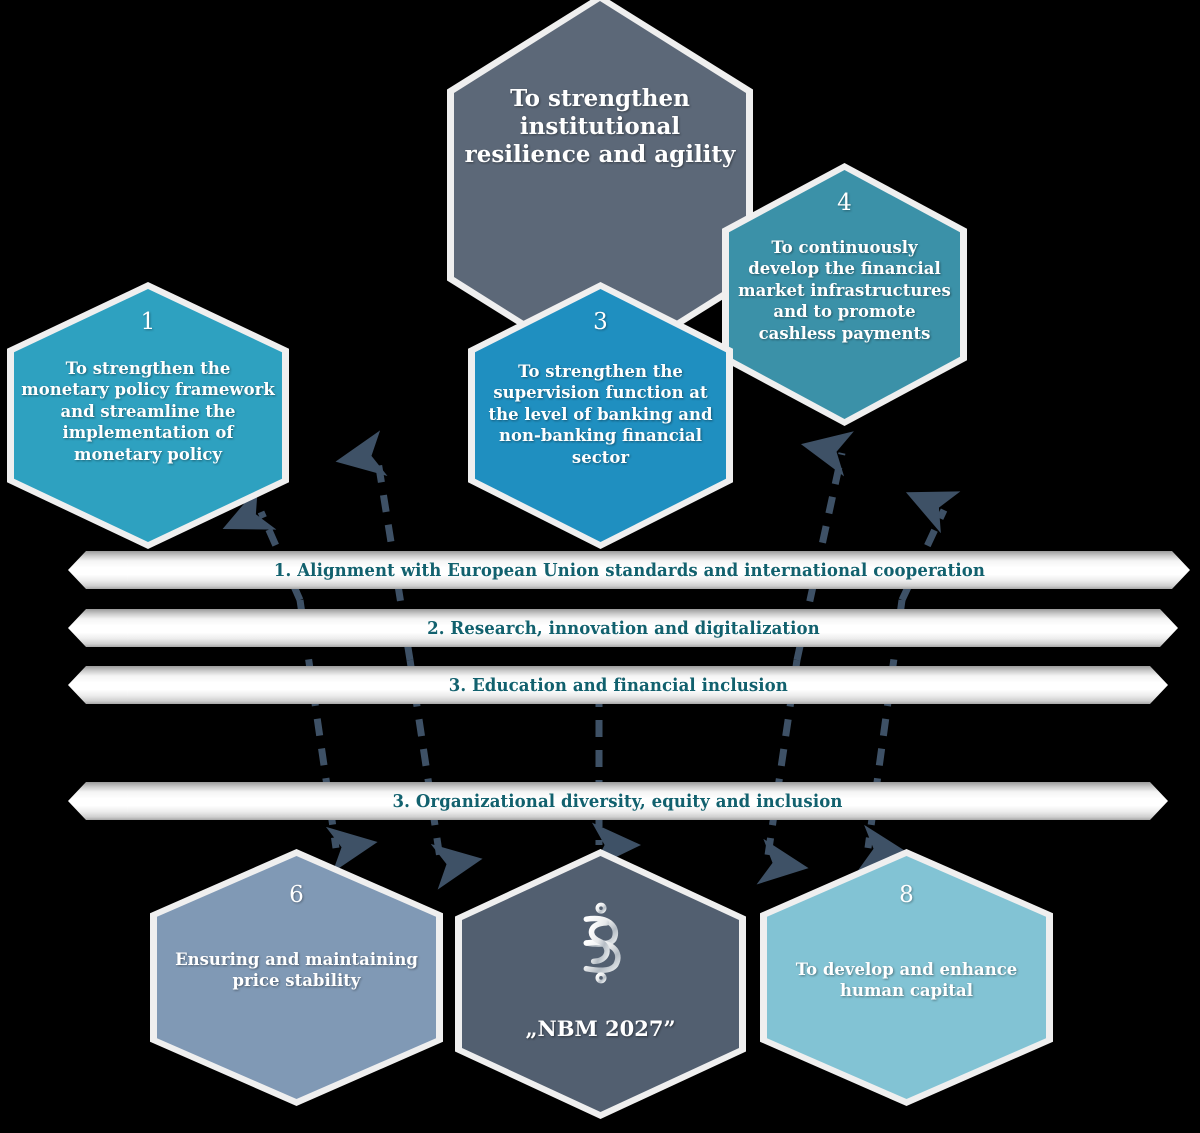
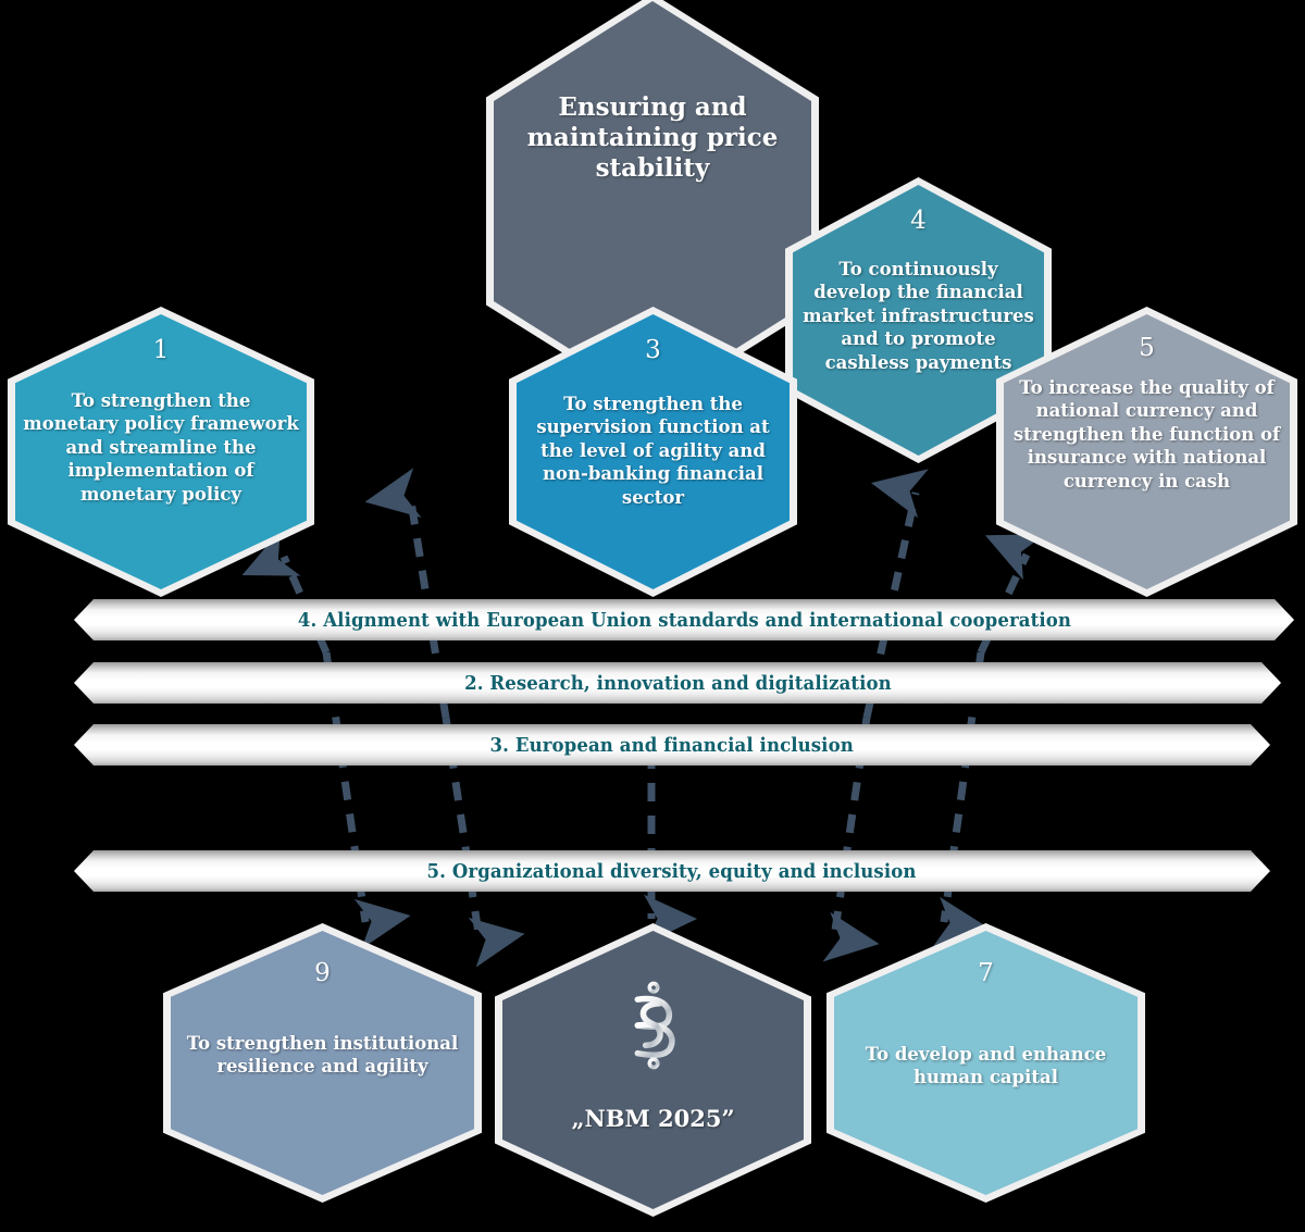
- To strengthen institutional resilience and agility
+ Ensuring and maintaining price stability
  4
  To continuously develop the financial market infrastructures and to promote cashless payments
  1
  To strengthen the monetary policy framework and streamline the implementation of monetary policy
  3
- To strengthen the supervision function at the level of banking and non-banking financial sector
+ To strengthen the supervision function at the level of agility and non-banking financial sector
+ 5
+ To increase the quality of national currency and strengthen the function of insurance with national currency in cash
- 1. Alignment with European Union standards and international cooperation
+ 4. Alignment with European Union standards and international cooperation
  2. Research, innovation and digitalization
- 3. Education and financial inclusion
+ 3. European and financial inclusion
- 3. Organizational diversity, equity and inclusion
+ 5. Organizational diversity, equity and inclusion
- 6
+ 9
- Ensuring and maintaining price stability
+ To strengthen institutional resilience and agility
- „NBM 2027”
+ „NBM 2025”
- 8
+ 7
  To develop and enhance human capital
